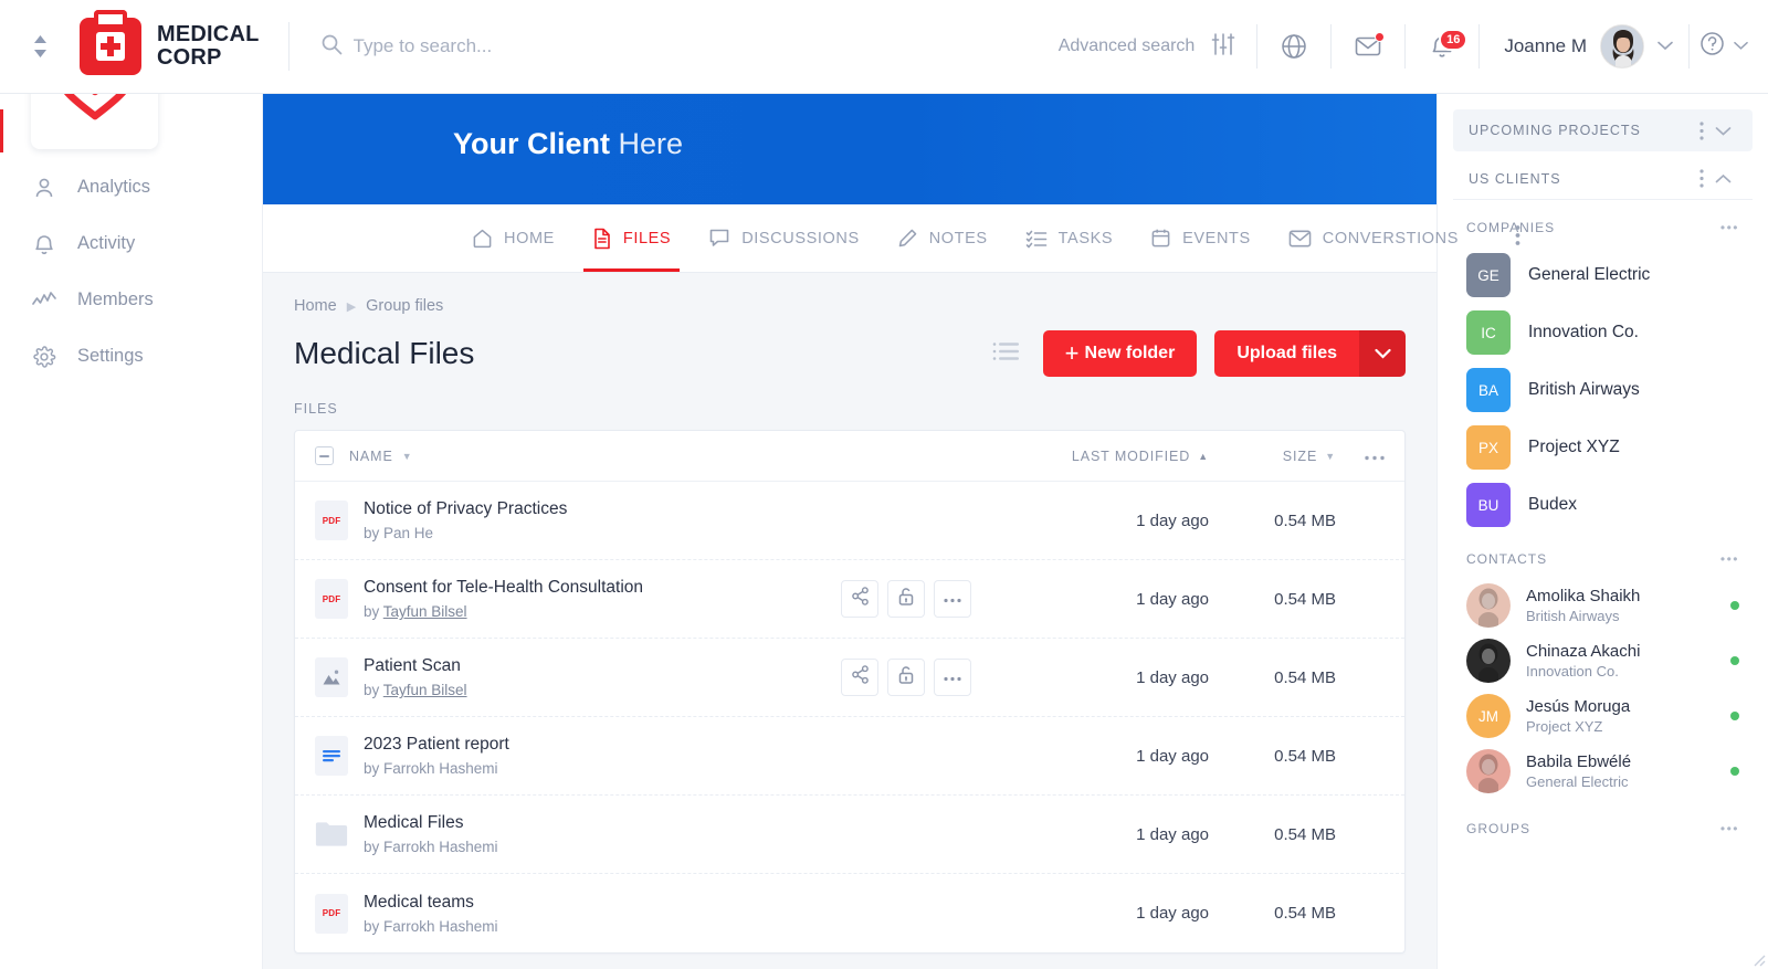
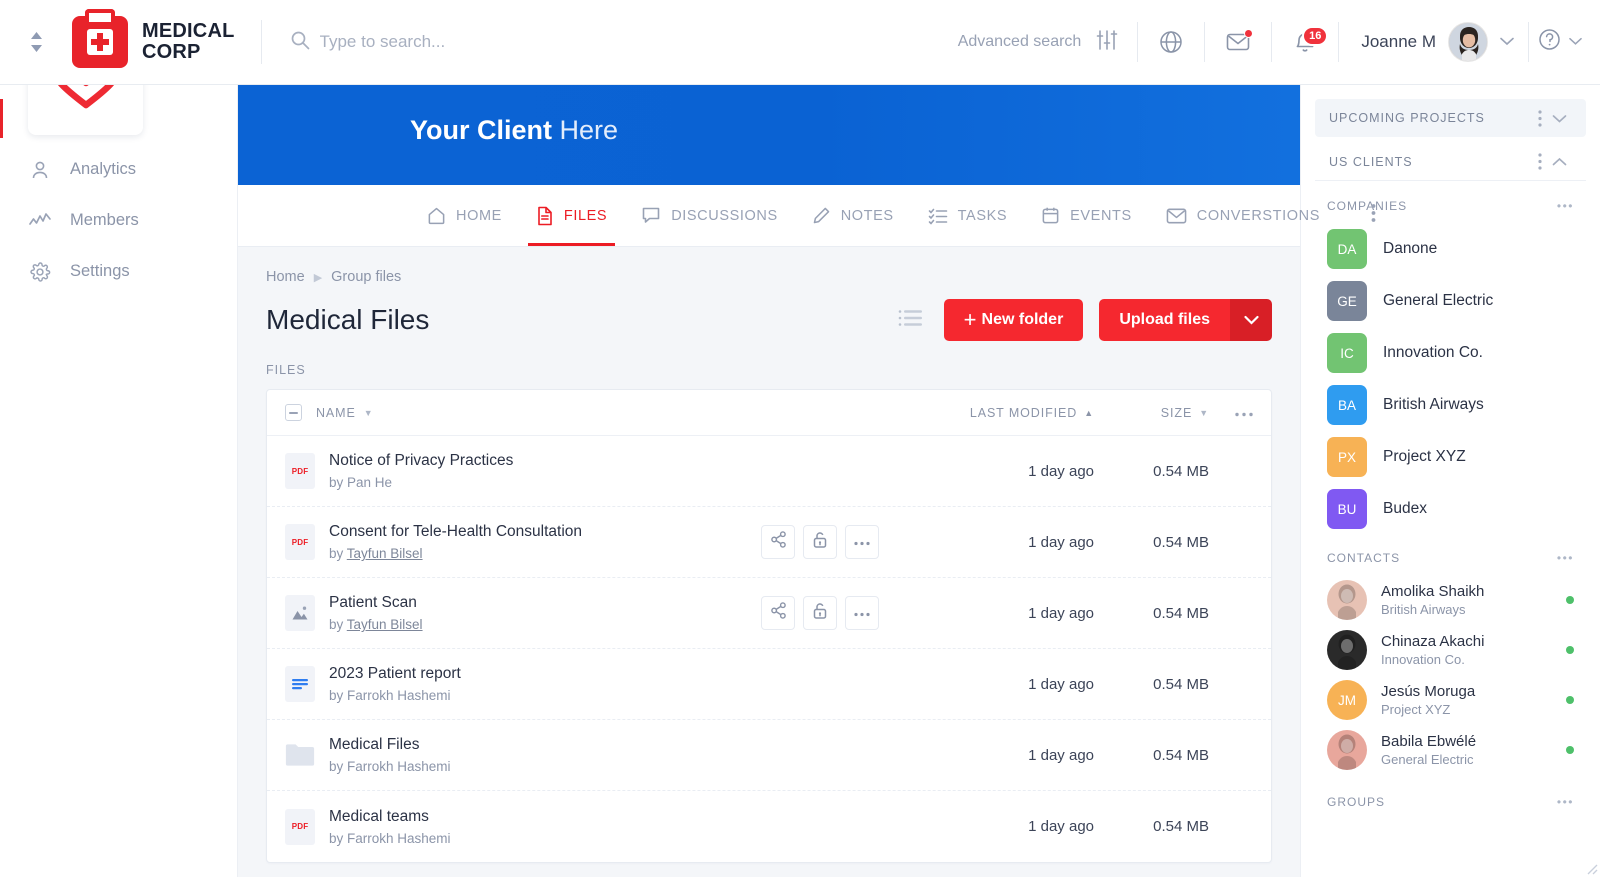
  MEDICAL
  CORP
  Type to search...
  Advanced search
  16
  Joanne M
  Analytics
- Activity
  Members
  Settings
  Your Client Here
  HOME
  FILES
  DISCUSSIONS
  NOTES
  TASKS
  EVENTS
  CONVERSTIONS
  Home
  ▶
  Group files
  Medical Files
  +
  New folder
  Upload files
  FILES
  NAME
  ▼
  LAST MODIFIED
  ▲
  SIZE
  ▼
  PDF
  Notice of Privacy Practices
  by Pan He
  1 day ago
  0.54 MB
  PDF
  Consent for Tele-Health Consultation
  by Tayfun Bilsel
  1 day ago
  0.54 MB
  Patient Scan
  by Tayfun Bilsel
  1 day ago
  0.54 MB
  2023 Patient report
  by Farrokh Hashemi
  1 day ago
  0.54 MB
  Medical Files
  by Farrokh Hashemi
  1 day ago
  0.54 MB
  PDF
  Medical teams
  by Farrokh Hashemi
  1 day ago
  0.54 MB
  UPCOMING PROJECTS
  US CLIENTS
  COMPANIES
  •••
+ DA
+ Danone
  GE
  General Electric
  IC
  Innovation Co.
  BA
  British Airways
  PX
  Project XYZ
  BU
  Budex
  CONTACTS
  •••
  Amolika Shaikh
  British Airways
  Chinaza Akachi
  Innovation Co.
  JM
  Jesús Moruga
  Project XYZ
  Babila Ebwélé
  General Electric
  GROUPS
  •••
